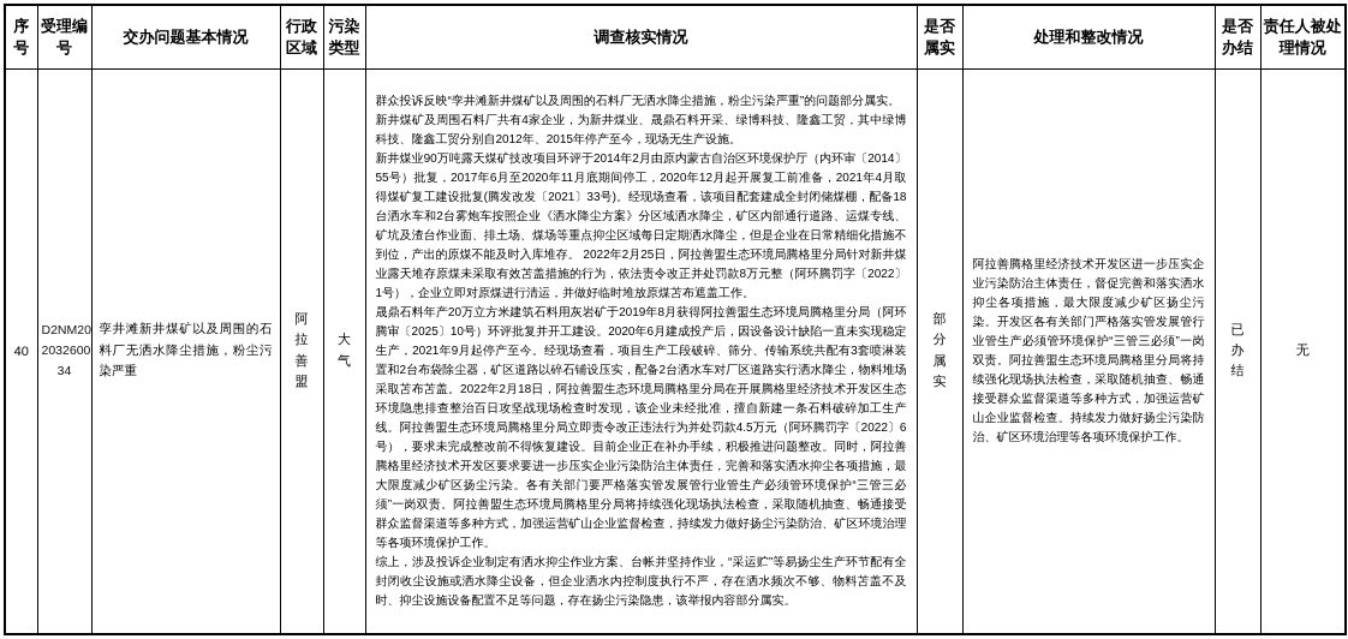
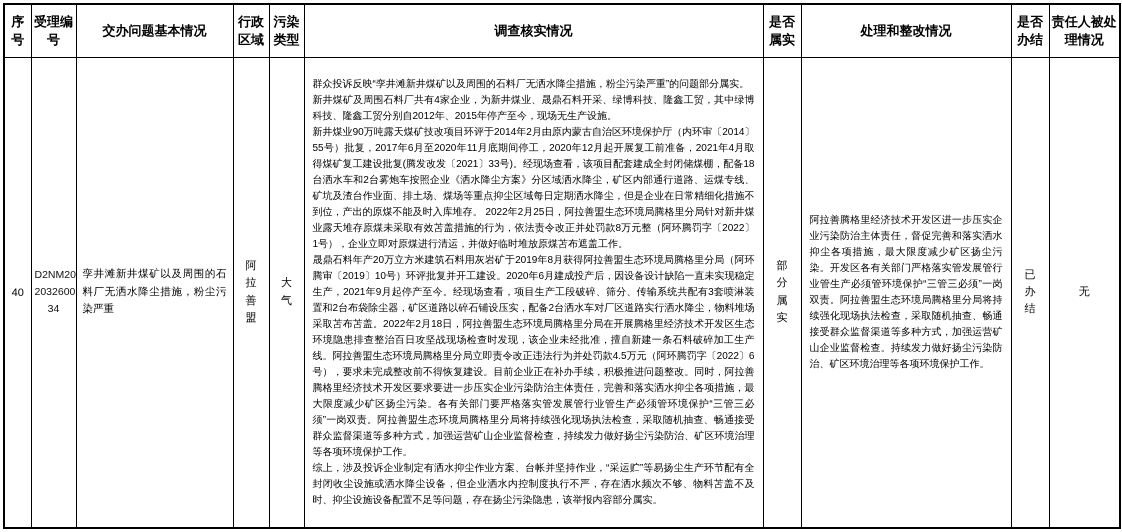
  序号	受理编号	交办问题基本情况	行政区域	污染类型	调查核实情况	是否属实	处理和整改情况	是否办结	责任人被处理情况
- 40	D2NM20 2032600 34	孪井滩新井煤矿以及周围的石料厂无洒水降尘措施，粉尘污染严重	阿拉善盟	大气	群众投诉反映“孪井滩新井煤矿以及周围的石料厂无洒水降尘措施，粉尘污染严重”的问题部分属实。 新井煤矿及周围石料厂共有4家企业，为新井煤业、晟鼎石料开采、绿博科技、隆鑫工贸，其中绿博科技、隆鑫工贸分别自2012年、2015年停产至今，现场无生产设施。 新井煤业90万吨露天煤矿技改项目环评于2014年2月由原内蒙古自治区环境保护厅（内环审〔2014〕55号）批复，2017年6月至2020年11月底期间停工，2020年12月起开展复工前准备，2021年4月取得煤矿复工建设批复(腾发改发〔2021〕33号)。经现场查看，该项目配套建成全封闭储煤棚，配备18台洒水车和2台雾炮车按照企业《洒水降尘方案》分区域洒水降尘，矿区内部通行道路、运煤专线、矿坑及渣台作业面、排土场、煤场等重点抑尘区域每日定期洒水降尘，但是企业在日常精细化措施不到位，产出的原煤不能及时入库堆存。 2022年2月25日，阿拉善盟生态环境局腾格里分局针对新井煤业露天堆存原煤未采取有效苫盖措施的行为，依法责令改正并处罚款8万元整（阿环腾罚字〔2022〕1号），企业立即对原煤进行清运，并做好临时堆放原煤苫布遮盖工作。 晟鼎石料年产20万立方米建筑石料用灰岩矿于2019年8月获得阿拉善盟生态环境局腾格里分局（阿环腾审〔2025〕10号）环评批复并开工建设。2020年6月建成投产后，因设备设计缺陷一直未实现稳定生产，2021年9月起停产至今。经现场查看，项目生产工段破碎、筛分、传输系统共配有3套喷淋装置和2台布袋除尘器，矿区道路以碎石铺设压实，配备2台洒水车对厂区道路实行洒水降尘，物料堆场采取苫布苫盖。2022年2月18日，阿拉善盟生态环境局腾格里分局在开展腾格里经济技术开发区生态环境隐患排查整治百日攻坚战现场检查时发现，该企业未经批准，擅自新建一条石料破碎加工生产线。阿拉善盟生态环境局腾格里分局立即责令改正违法行为并处罚款4.5万元（阿环腾罚字〔2022〕6号），要求未完成整改前不得恢复建设。目前企业正在补办手续，积极推进问题整改。同时，阿拉善腾格里经济技术开发区要求要进一步压实企业污染防治主体责任，完善和落实洒水抑尘各项措施，最大限度减少矿区扬尘污染。各有关部门要严格落实管发展管行业管生产必须管环境保护“三管三必须”一岗双责。阿拉善盟生态环境局腾格里分局将持续强化现场执法检查，采取随机抽查、畅通接受群众监督渠道等多种方式，加强运营矿山企业监督检查，持续发力做好扬尘污染防治、矿区环境治理等各项环境保护工作。 综上，涉及投诉企业制定有洒水抑尘作业方案、台帐并坚持作业，“采运贮”等易扬尘生产环节配有全封闭收尘设施或洒水降尘设备，但企业洒水内控制度执行不严，存在洒水频次不够、物料苫盖不及时、抑尘设施设备配置不足等问题，存在扬尘污染隐患，该举报内容部分属实。	部分属实	阿拉善腾格里经济技术开发区进一步压实企业污染防治主体责任，督促完善和落实洒水抑尘各项措施，最大限度减少矿区扬尘污染。开发区各有关部门严格落实管发展管行业管生产必须管环境保护“三管三必须”一岗双责。阿拉善盟生态环境局腾格里分局将持续强化现场执法检查，采取随机抽查、畅通接受群众监督渠道等多种方式，加强运营矿山企业监督检查。持续发力做好扬尘污染防治、矿区环境治理等各项环境保护工作。	已办结	无
+ 40	D2NM20 2032600 34	孪井滩新井煤矿以及周围的石料厂无洒水降尘措施，粉尘污染严重	阿拉善盟	大气	群众投诉反映“孪井滩新井煤矿以及周围的石料厂无洒水降尘措施，粉尘污染严重”的问题部分属实。 新井煤矿及周围石料厂共有4家企业，为新井煤业、晟鼎石料开采、绿博科技、隆鑫工贸，其中绿博科技、隆鑫工贸分别自2012年、2015年停产至今，现场无生产设施。 新井煤业90万吨露天煤矿技改项目环评于2014年2月由原内蒙古自治区环境保护厅（内环审〔2014〕55号）批复，2017年6月至2020年11月底期间停工，2020年12月起开展复工前准备，2021年4月取得煤矿复工建设批复(腾发改发〔2021〕33号)。经现场查看，该项目配套建成全封闭储煤棚，配备18台洒水车和2台雾炮车按照企业《洒水降尘方案》分区域洒水降尘，矿区内部通行道路、运煤专线、矿坑及渣台作业面、排土场、煤场等重点抑尘区域每日定期洒水降尘，但是企业在日常精细化措施不到位，产出的原煤不能及时入库堆存。 2022年2月25日，阿拉善盟生态环境局腾格里分局针对新井煤业露天堆存原煤未采取有效苫盖措施的行为，依法责令改正并处罚款8万元整（阿环腾罚字〔2022〕1号），企业立即对原煤进行清运，并做好临时堆放原煤苫布遮盖工作。 晟鼎石料年产20万立方米建筑石料用灰岩矿于2019年8月获得阿拉善盟生态环境局腾格里分局（阿环腾审〔2019〕10号）环评批复并开工建设。2020年6月建成投产后，因设备设计缺陷一直未实现稳定生产，2021年9月起停产至今。经现场查看，项目生产工段破碎、筛分、传输系统共配有3套喷淋装置和2台布袋除尘器，矿区道路以碎石铺设压实，配备2台洒水车对厂区道路实行洒水降尘，物料堆场采取苫布苫盖。2022年2月18日，阿拉善盟生态环境局腾格里分局在开展腾格里经济技术开发区生态环境隐患排查整治百日攻坚战现场检查时发现，该企业未经批准，擅自新建一条石料破碎加工生产线。阿拉善盟生态环境局腾格里分局立即责令改正违法行为并处罚款4.5万元（阿环腾罚字〔2022〕6号），要求未完成整改前不得恢复建设。目前企业正在补办手续，积极推进问题整改。同时，阿拉善腾格里经济技术开发区要求要进一步压实企业污染防治主体责任，完善和落实洒水抑尘各项措施，最大限度减少矿区扬尘污染。各有关部门要严格落实管发展管行业管生产必须管环境保护“三管三必须”一岗双责。阿拉善盟生态环境局腾格里分局将持续强化现场执法检查，采取随机抽查、畅通接受群众监督渠道等多种方式，加强运营矿山企业监督检查，持续发力做好扬尘污染防治、矿区环境治理等各项环境保护工作。 综上，涉及投诉企业制定有洒水抑尘作业方案、台帐并坚持作业，“采运贮”等易扬尘生产环节配有全封闭收尘设施或洒水降尘设备，但企业洒水内控制度执行不严，存在洒水频次不够、物料苫盖不及时、抑尘设施设备配置不足等问题，存在扬尘污染隐患，该举报内容部分属实。	部分属实	阿拉善腾格里经济技术开发区进一步压实企业污染防治主体责任，督促完善和落实洒水抑尘各项措施，最大限度减少矿区扬尘污染。开发区各有关部门严格落实管发展管行业管生产必须管环境保护“三管三必须”一岗双责。阿拉善盟生态环境局腾格里分局将持续强化现场执法检查，采取随机抽查、畅通接受群众监督渠道等多种方式，加强运营矿山企业监督检查。持续发力做好扬尘污染防治、矿区环境治理等各项环境保护工作。	已办结	无
